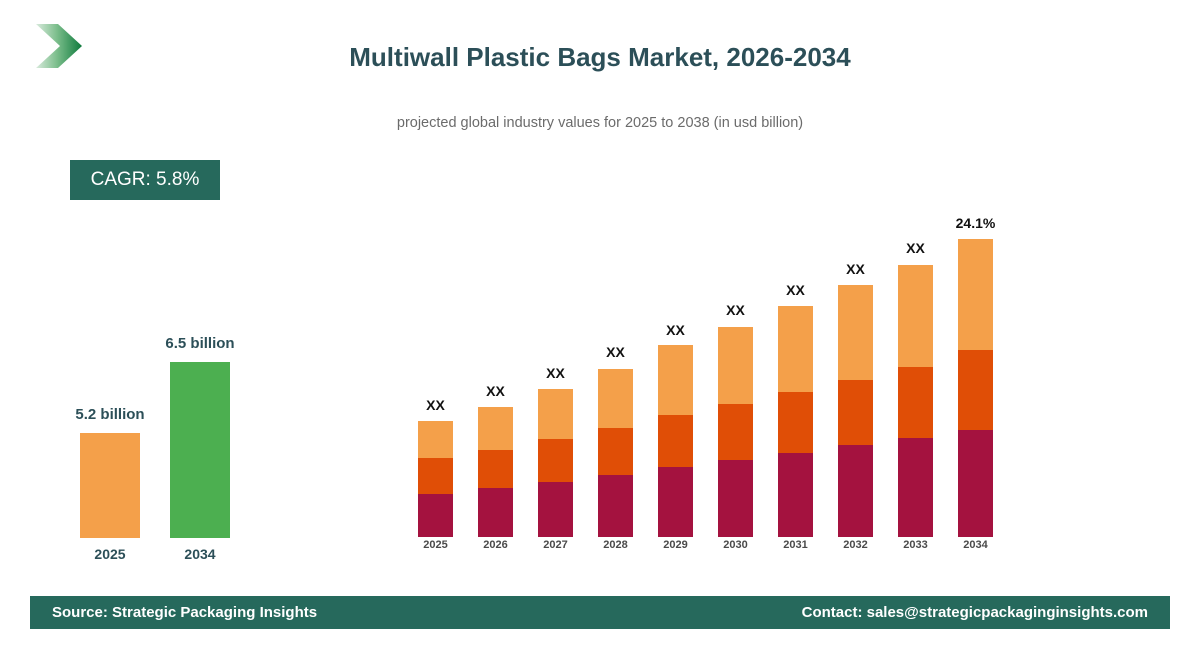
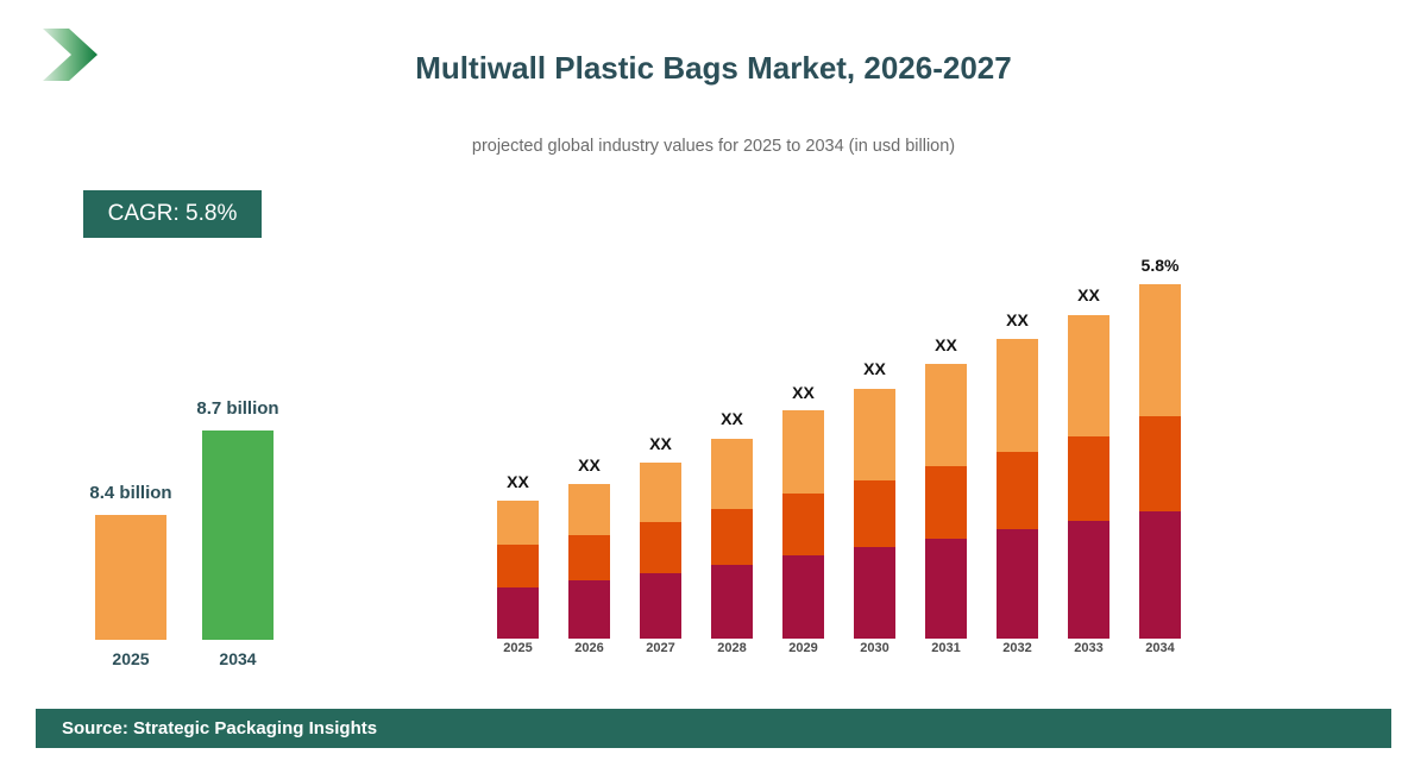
- Multiwall Plastic Bags Market, 2026-2034
+ Multiwall Plastic Bags Market, 2026-2027
- projected global industry values for 2025 to 2038 (in usd billion)
+ projected global industry values for 2025 to 2034 (in usd billion)
  CAGR: 5.8%
- 5.2 billion
+ 8.4 billion
  2025
- 6.5 billion
+ 8.7 billion
  2034
  XX
  2025
  XX
  2026
  XX
  2027
  XX
  2028
  XX
  2029
  XX
  2030
  XX
  2031
  XX
  2032
  XX
  2033
- 24.1%
+ 5.8%
  2034
  Source: Strategic Packaging Insights
- Contact: sales@strategicpackaginginsights.com
